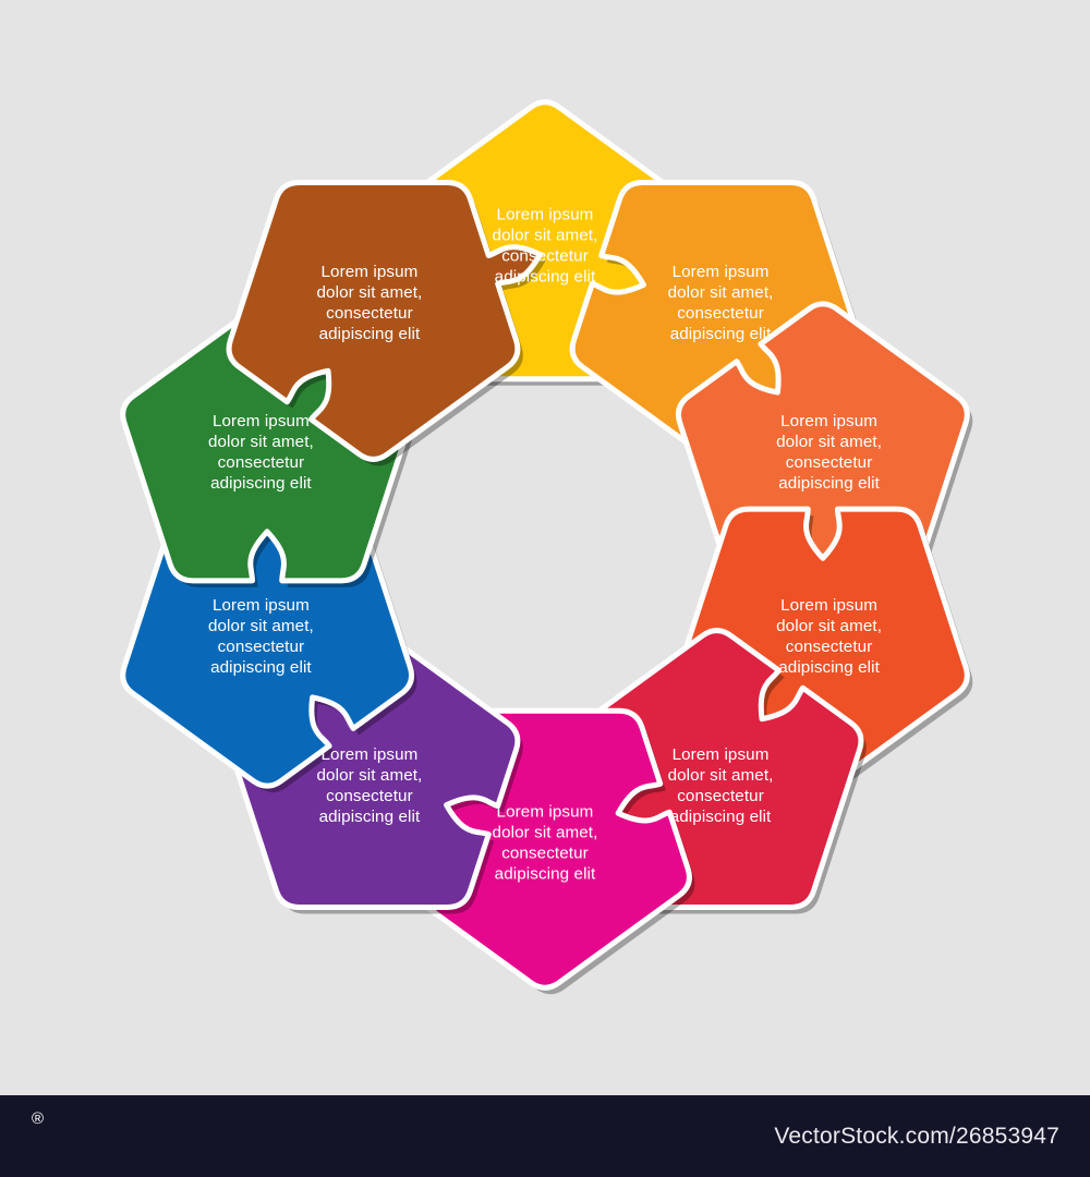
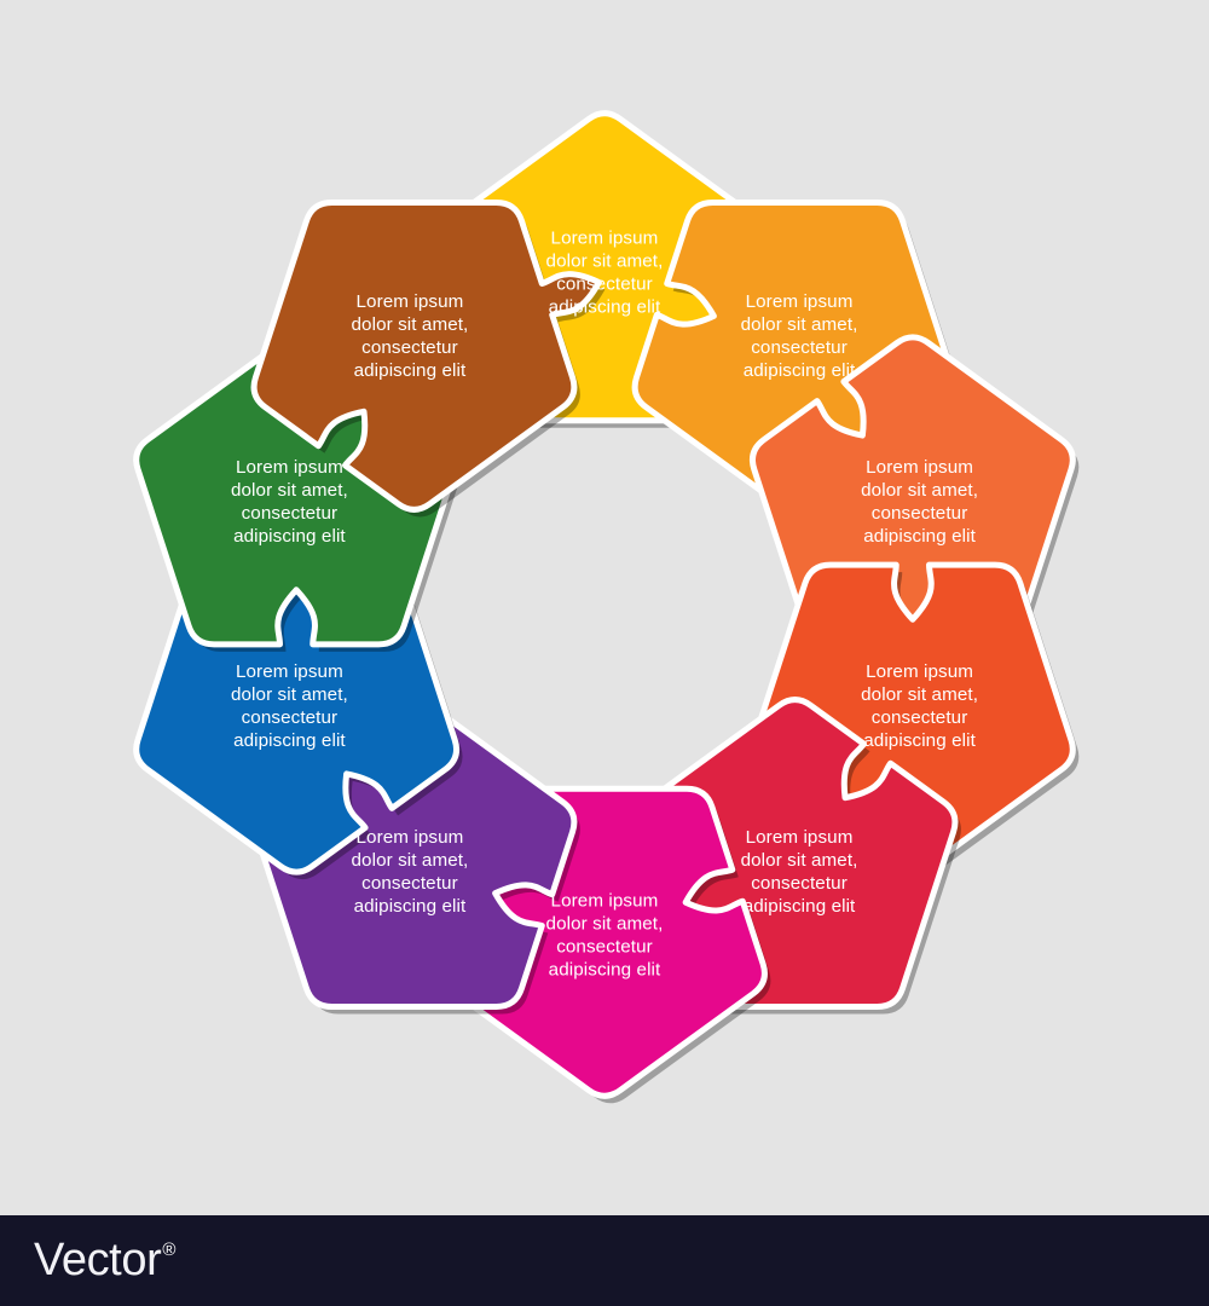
  Lorem ipsum dolor sit amet, consectetur adipiscing elit
  Lorem ipsum dolor sit amet, consectetur adipiscing elit
  Lorem ipsum dolor sit amet, consectetur adipiscing elit
  Lorem ipsum dolor sit amet, consectetur adipiscing elit
  Lorem ipsum dolor sit amet, consectetur adipiscing elit
  Lorem ipsum dolor sit amet, consectetur adipiscing elit
  Lorem ipsum dolor sit amet, consectetur adipiscing elit
  Lorem ipsum dolor sit amet, consectetur adipiscing elit
  Lorem ipsum dolor sit amet, consectetur adipiscing elit
  Lorem ipsum dolor sit amet, consectetur adipiscing elit
+ Vector
  ®
- VectorStock.com/26853947
